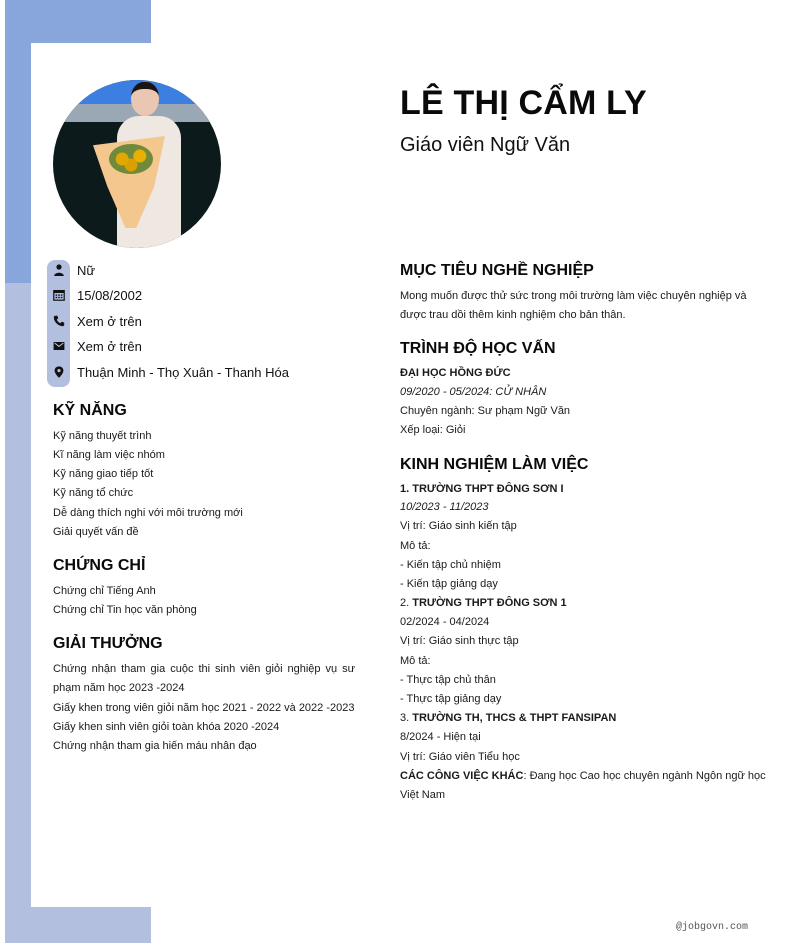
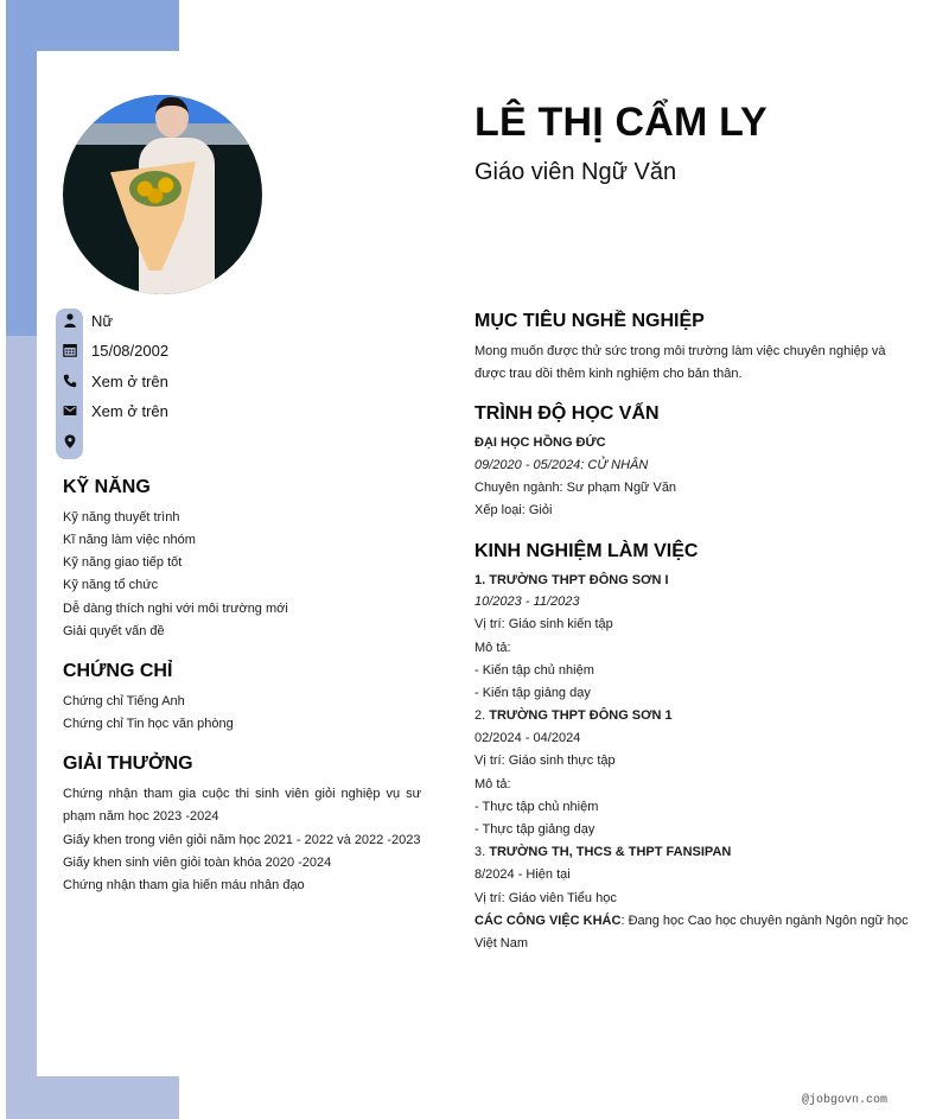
  LÊ THỊ CẨM LY
  Giáo viên Ngữ Văn
  Nữ
  15/08/2002
  Xem ở trên
  Xem ở trên
- Thuận Minh - Thọ Xuân - Thanh Hóa
  KỸ NĂNG
  Kỹ năng thuyết trình
  Kĩ năng làm việc nhóm
  Kỹ năng giao tiếp tốt
  Kỹ năng tổ chức
  Dễ dàng thích nghi với môi trường mới
  Giải quyết vấn đề
  CHỨNG CHỈ
  Chứng chỉ Tiếng Anh
  Chứng chỉ Tin học văn phòng
  GIẢI THƯỞNG
  Chứng nhận tham gia cuộc thi sinh viên giỏi nghiệp vụ sư phạm năm học 2023 -2024
  Giấy khen trong viên giỏi năm học 2021 - 2022 và 2022 -2023
  Giấy khen sinh viên giỏi toàn khóa 2020 -2024
  Chứng nhận tham gia hiến máu nhân đạo
  MỤC TIÊU NGHỀ NGHIỆP
  Mong muốn được thử sức trong môi trường làm việc chuyên nghiệp và được trau dồi thêm kinh nghiệm cho bản thân.
  TRÌNH ĐỘ HỌC VẤN
  ĐẠI HỌC HỒNG ĐỨC
  09/2020 - 05/2024: CỬ NHÂN
  Chuyên ngành: Sư phạm Ngữ Văn
  Xếp loại: Giỏi
  KINH NGHIỆM LÀM VIỆC
  1. TRƯỜNG THPT ĐÔNG SƠN I
  10/2023 - 11/2023
  Vị trí: Giáo sinh kiến tập
  Mô tả:
  - Kiến tập chủ nhiệm
  - Kiến tập giảng dạy
  2. TRƯỜNG THPT ĐÔNG SƠN 1
  02/2024 - 04/2024
  Vị trí: Giáo sinh thực tập
  Mô tả:
- - Thực tập chủ thân
+ - Thực tập chủ nhiệm
  - Thực tập giảng dạy
  3. TRƯỜNG TH, THCS & THPT FANSIPAN
  8/2024 - Hiện tại
  Vị trí: Giáo viên Tiểu học
  CÁC CÔNG VIỆC KHÁC: Đang học Cao học chuyên ngành Ngôn ngữ học Việt Nam
  @jobgovn.com
